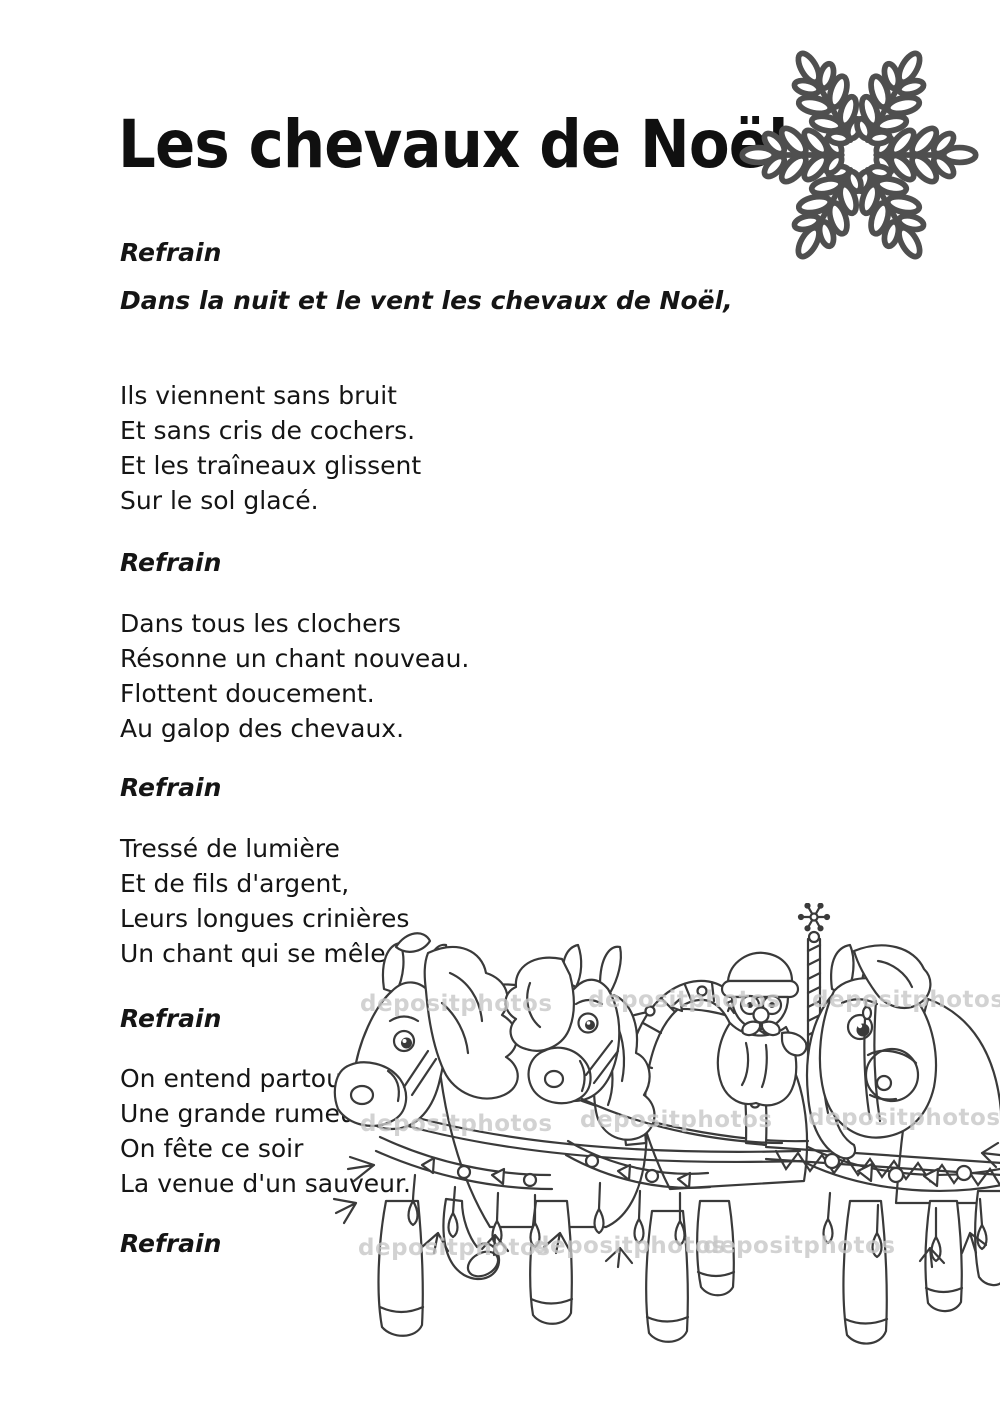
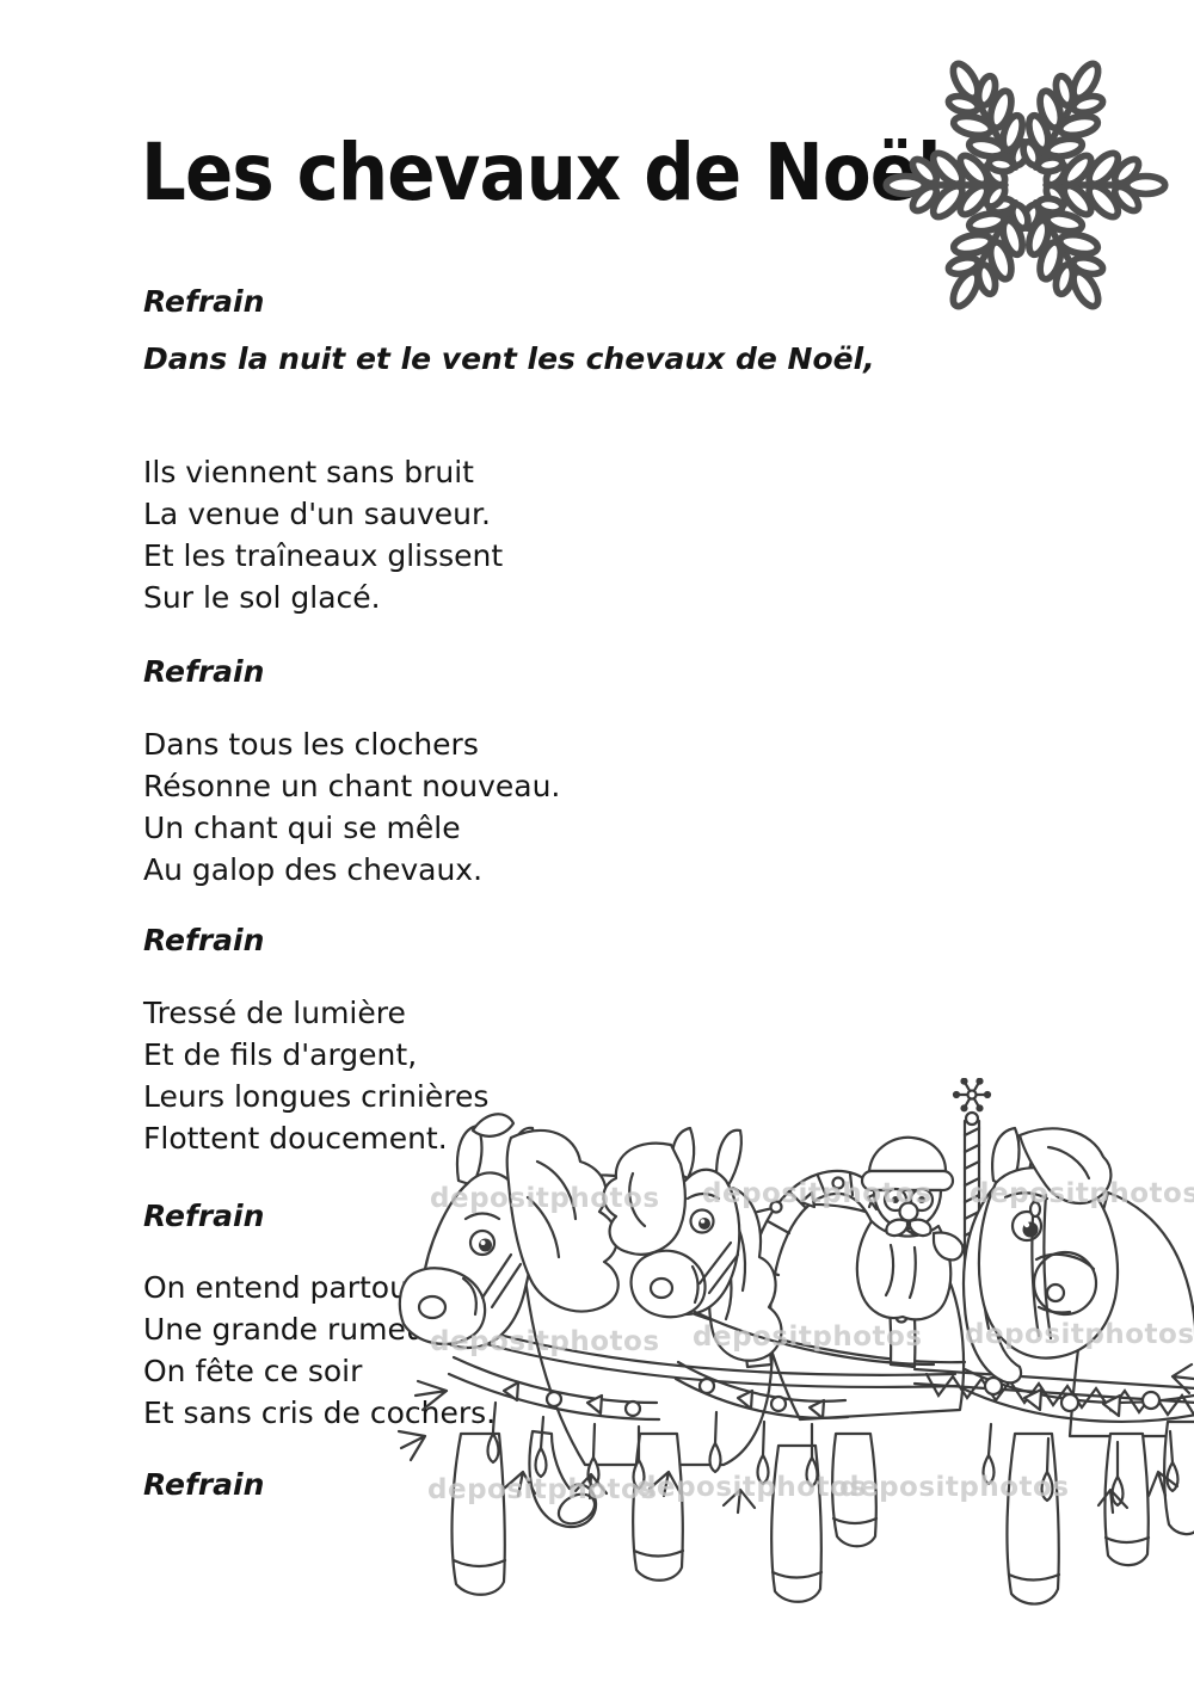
  Les chevaux de Noë
  Refrain
  Refrain
  Dans la nuit et le vent les chevaux de Noël,
  Ils viennent sans bruit
- Et sans cris de cochers.
+ La venue d'un sauveur.
  Et les traîneaux glissent
  Sur le sol glacé.
  Dans tous les clochers
  Résonne un chant nouveau.
- Flottent doucement.
+ Un chant qui se mêle
  Au galop des chevaux.
  Refrain
  Tressé de lumière
  Et de fils d'argent,
  Leurs longues crinières
- Un chant qui se mêle
+ Flottent doucement.
  Refrain
  On entend partou
  Une grande rume
  On fête ce soir
- La venue d'un sauveur.
+ Et sans cris de cochers.
  Refrain
  depositphotos
  depositphotos
  depositphotos
  depositphotos
  depositphotos
  depositphotos
  depositphotos
  depositphotos
  depositphotos
